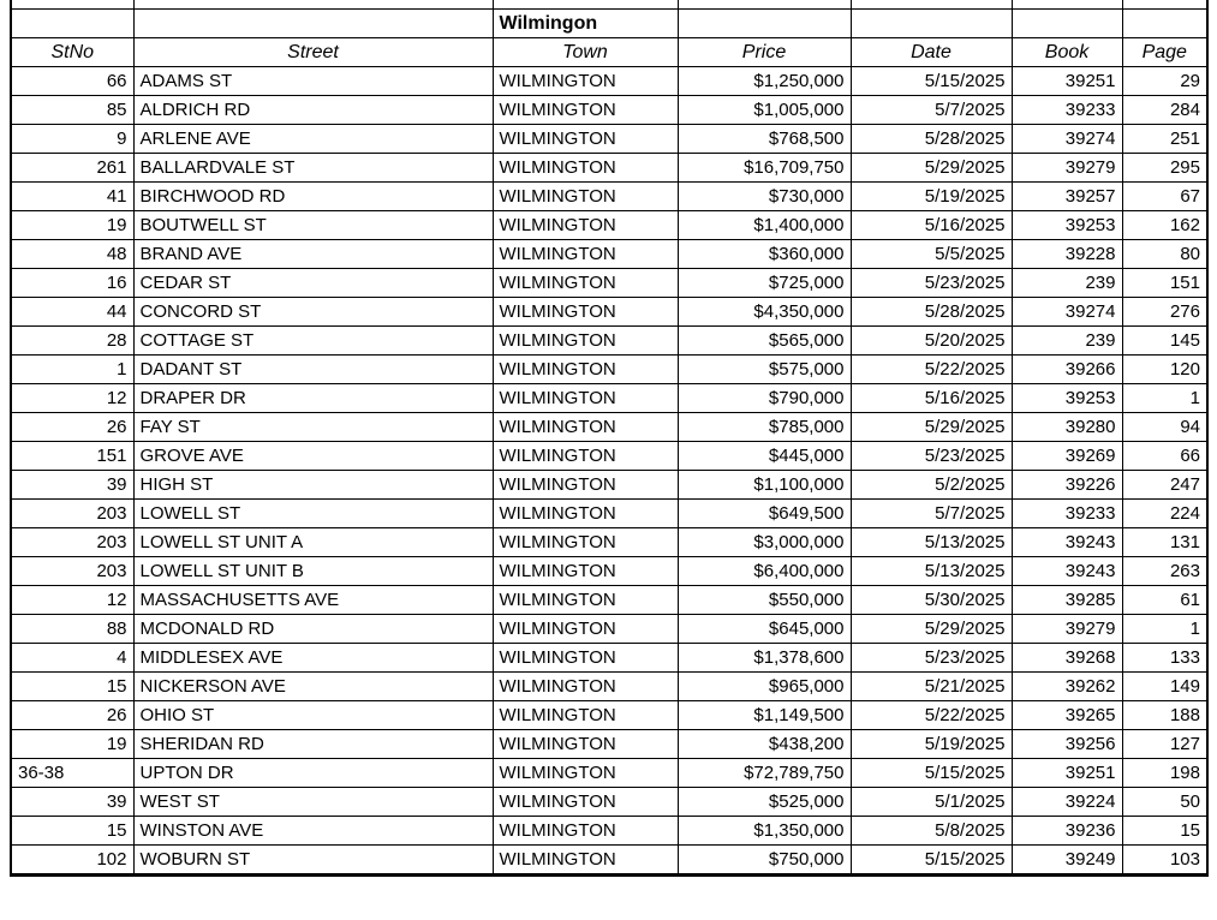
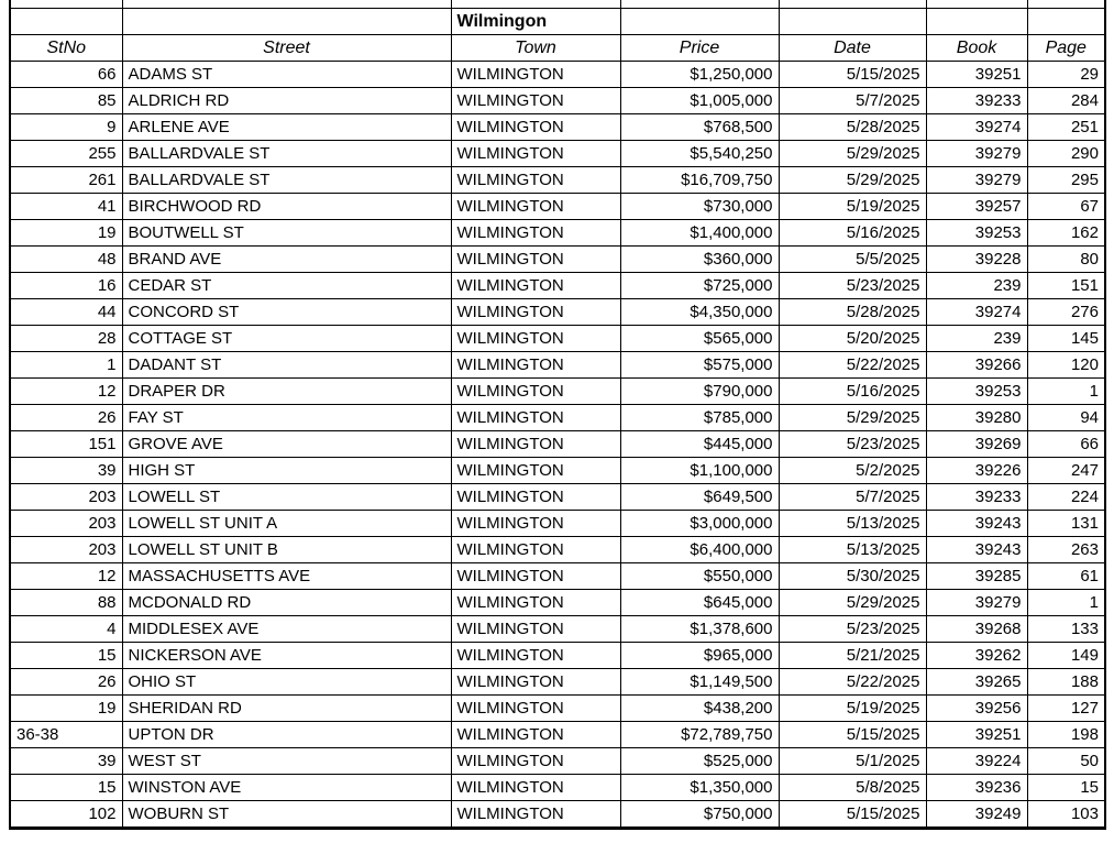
  		Wilmingon
  StNo	Street	Town	Price	Date	Book	Page
  66	ADAMS ST	WILMINGTON	$1,250,000	5/15/2025	39251	29
  85	ALDRICH RD	WILMINGTON	$1,005,000	5/7/2025	39233	284
  9	ARLENE AVE	WILMINGTON	$768,500	5/28/2025	39274	251
+ 255	BALLARDVALE ST	WILMINGTON	$5,540,250	5/29/2025	39279	290
  261	BALLARDVALE ST	WILMINGTON	$16,709,750	5/29/2025	39279	295
  41	BIRCHWOOD RD	WILMINGTON	$730,000	5/19/2025	39257	67
  19	BOUTWELL ST	WILMINGTON	$1,400,000	5/16/2025	39253	162
  48	BRAND AVE	WILMINGTON	$360,000	5/5/2025	39228	80
  16	CEDAR ST	WILMINGTON	$725,000	5/23/2025	239	151
  44	CONCORD ST	WILMINGTON	$4,350,000	5/28/2025	39274	276
  28	COTTAGE ST	WILMINGTON	$565,000	5/20/2025	239	145
  1	DADANT ST	WILMINGTON	$575,000	5/22/2025	39266	120
  12	DRAPER DR	WILMINGTON	$790,000	5/16/2025	39253	1
  26	FAY ST	WILMINGTON	$785,000	5/29/2025	39280	94
  151	GROVE AVE	WILMINGTON	$445,000	5/23/2025	39269	66
  39	HIGH ST	WILMINGTON	$1,100,000	5/2/2025	39226	247
  203	LOWELL ST	WILMINGTON	$649,500	5/7/2025	39233	224
  203	LOWELL ST UNIT A	WILMINGTON	$3,000,000	5/13/2025	39243	131
  203	LOWELL ST UNIT B	WILMINGTON	$6,400,000	5/13/2025	39243	263
  12	MASSACHUSETTS AVE	WILMINGTON	$550,000	5/30/2025	39285	61
  88	MCDONALD RD	WILMINGTON	$645,000	5/29/2025	39279	1
  4	MIDDLESEX AVE	WILMINGTON	$1,378,600	5/23/2025	39268	133
  15	NICKERSON AVE	WILMINGTON	$965,000	5/21/2025	39262	149
  26	OHIO ST	WILMINGTON	$1,149,500	5/22/2025	39265	188
  19	SHERIDAN RD	WILMINGTON	$438,200	5/19/2025	39256	127
  36-38	UPTON DR	WILMINGTON	$72,789,750	5/15/2025	39251	198
  39	WEST ST	WILMINGTON	$525,000	5/1/2025	39224	50
  15	WINSTON AVE	WILMINGTON	$1,350,000	5/8/2025	39236	15
  102	WOBURN ST	WILMINGTON	$750,000	5/15/2025	39249	103
